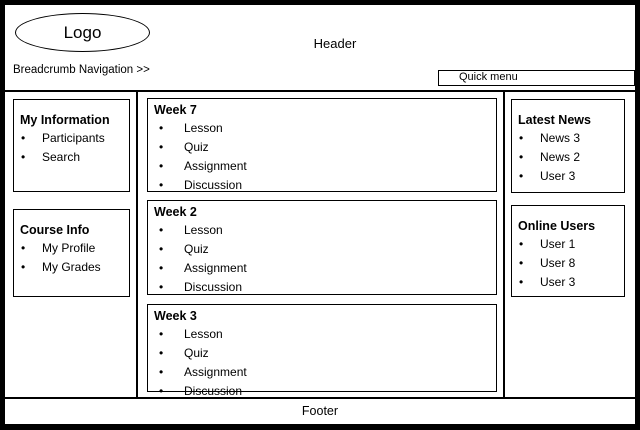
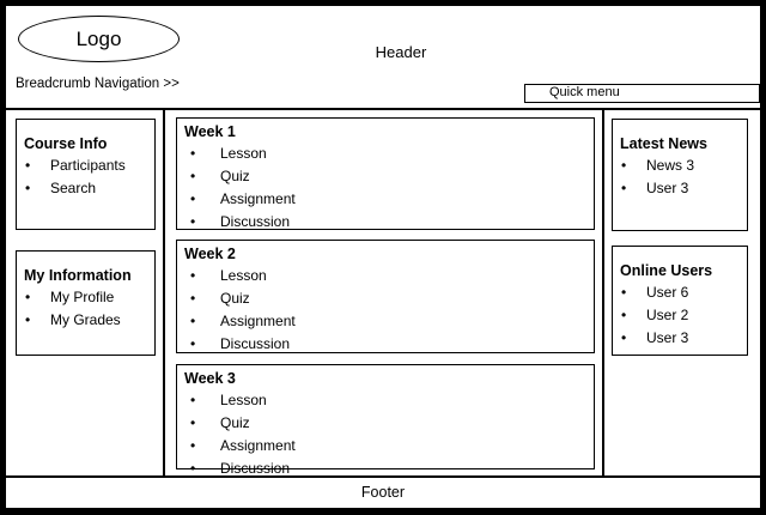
  Logo
  Header
  Breadcrumb Navigation >>
  Quick menu
- My Information
+ Course Info
  Participants
  Search
- Course Info
+ My Information
  My Profile
  My Grades
- Week 7
+ Week 1
  Lesson
  Quiz
  Assignment
  Discussion
  Week 2
  Lesson
  Quiz
  Assignment
  Discussion
  Week 3
  Lesson
  Quiz
  Assignment
  Discussion
  Latest News
  News 3
- News 2
  User 3
  Online Users
- User 1
+ User 6
- User 8
+ User 2
  User 3
  Footer
